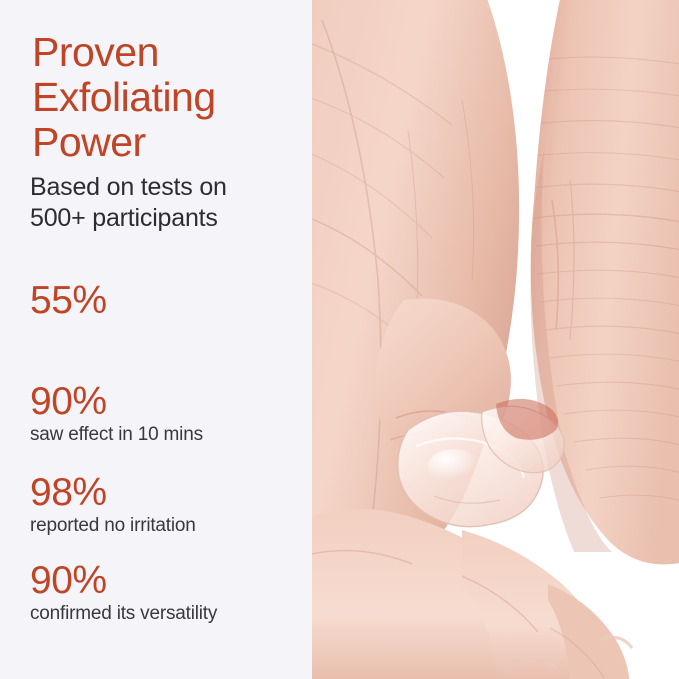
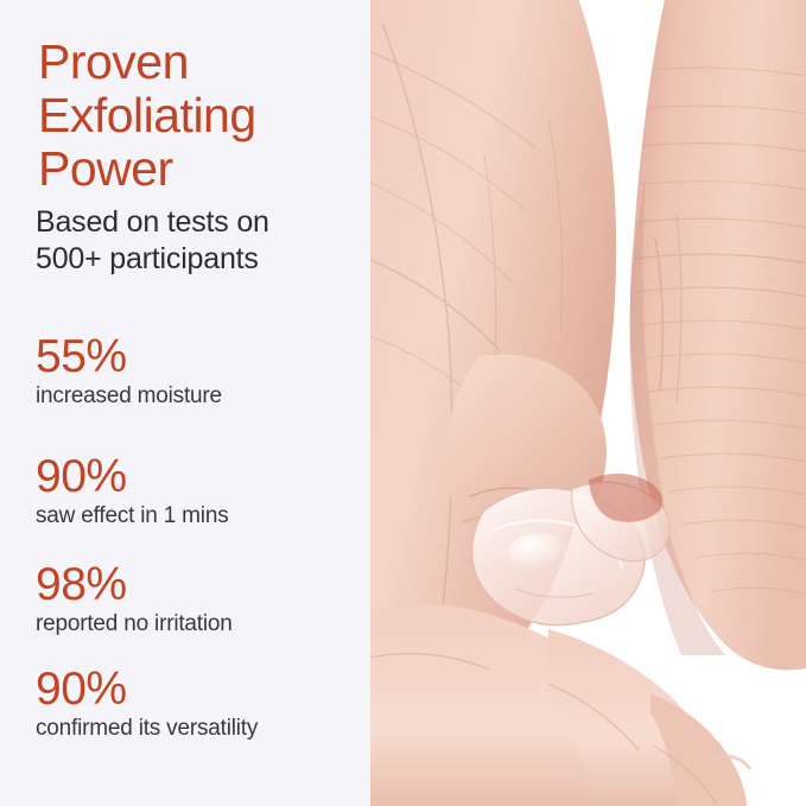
  Proven
  Exfoliating
  Power
  Based on tests on
  500+ participants
  55%
+ increased moisture
  90%
- saw effect in 10 mins
+ saw effect in 1 mins
  98%
  reported no irritation
  90%
  confirmed its versatility
